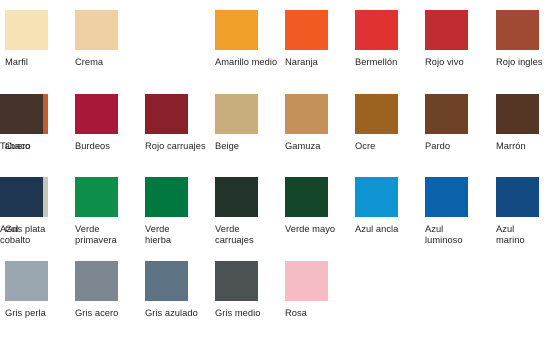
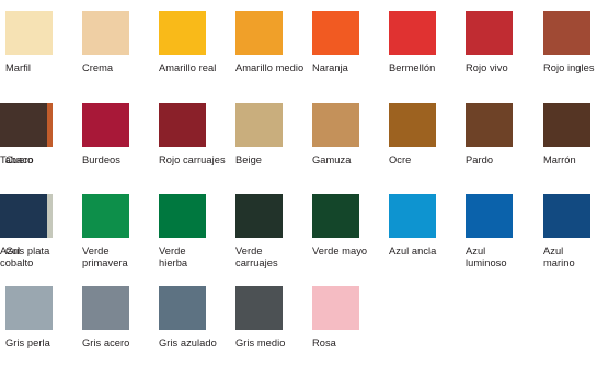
  Marfil
  Crema
+ Amarillo real
  Amarillo medio
  Naranja
  Bermellón
  Rojo vivo
  Rojo ingles
  Cuero
  Burdeos
  Rojo carruajes
  Beige
  Gamuza
  Ocre
  Pardo
  Marrón
  Tabaco
  Gris plata
  Verde
  primavera
  Verde
  hierba
  Verde
  carruajes
  Verde mayo
  Azul ancla
  Azul
  luminoso
  Azul
  marino
  Azul
  cobalto
  Gris perla
  Gris acero
  Gris azulado
  Gris medio
  Rosa
